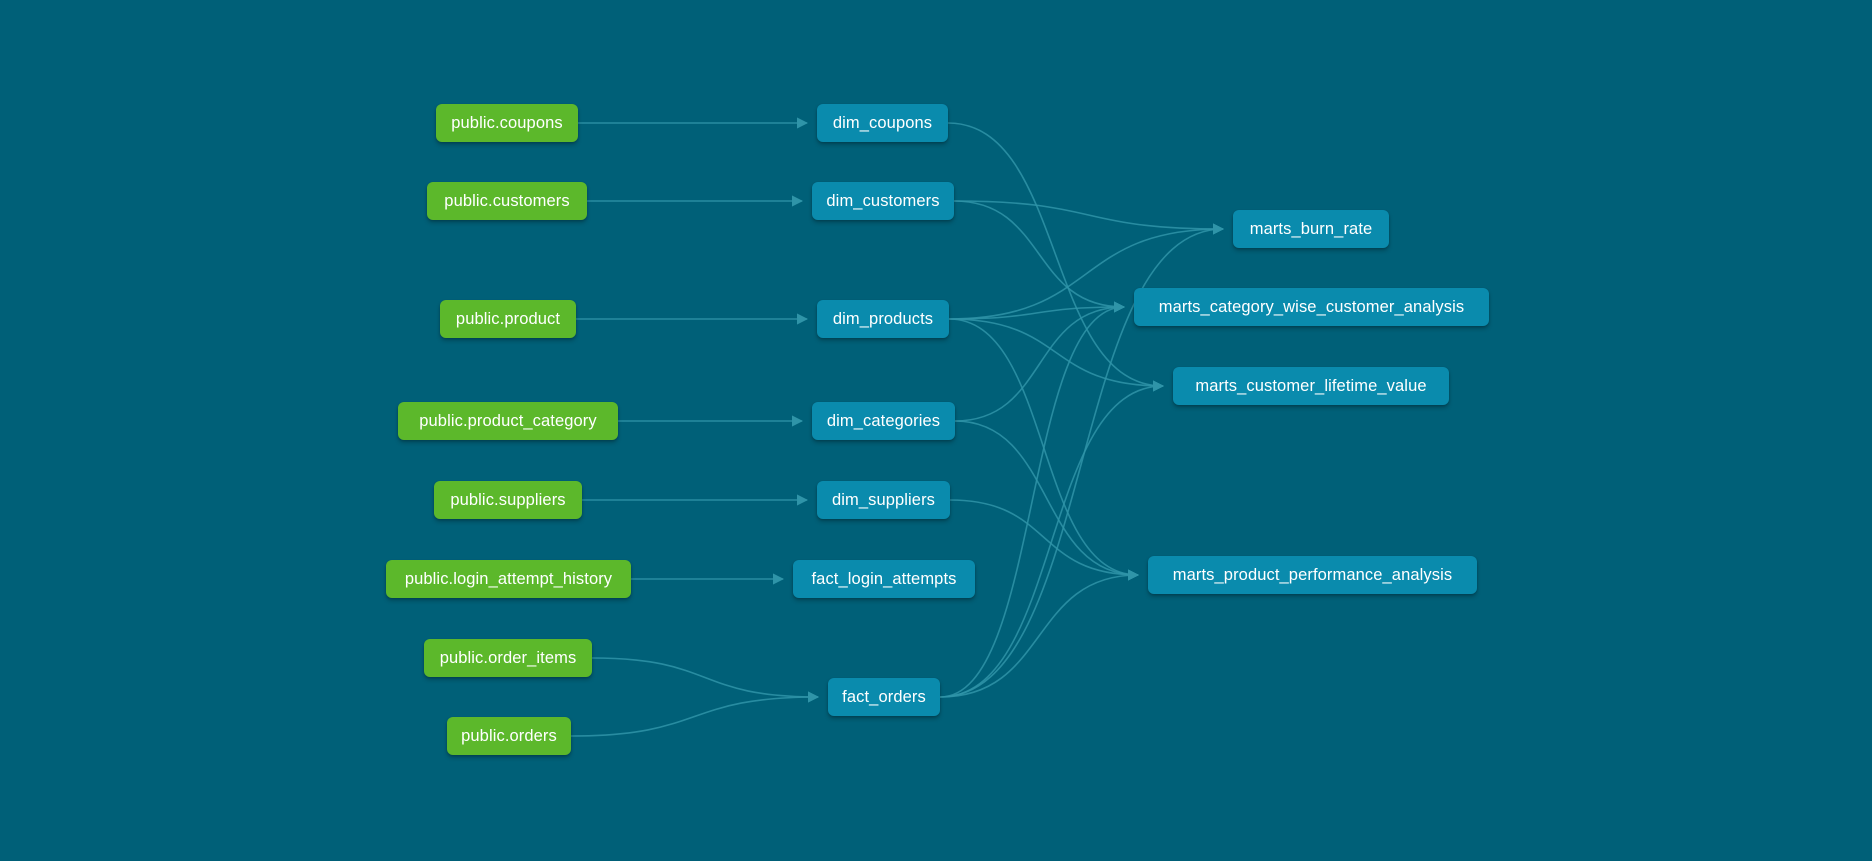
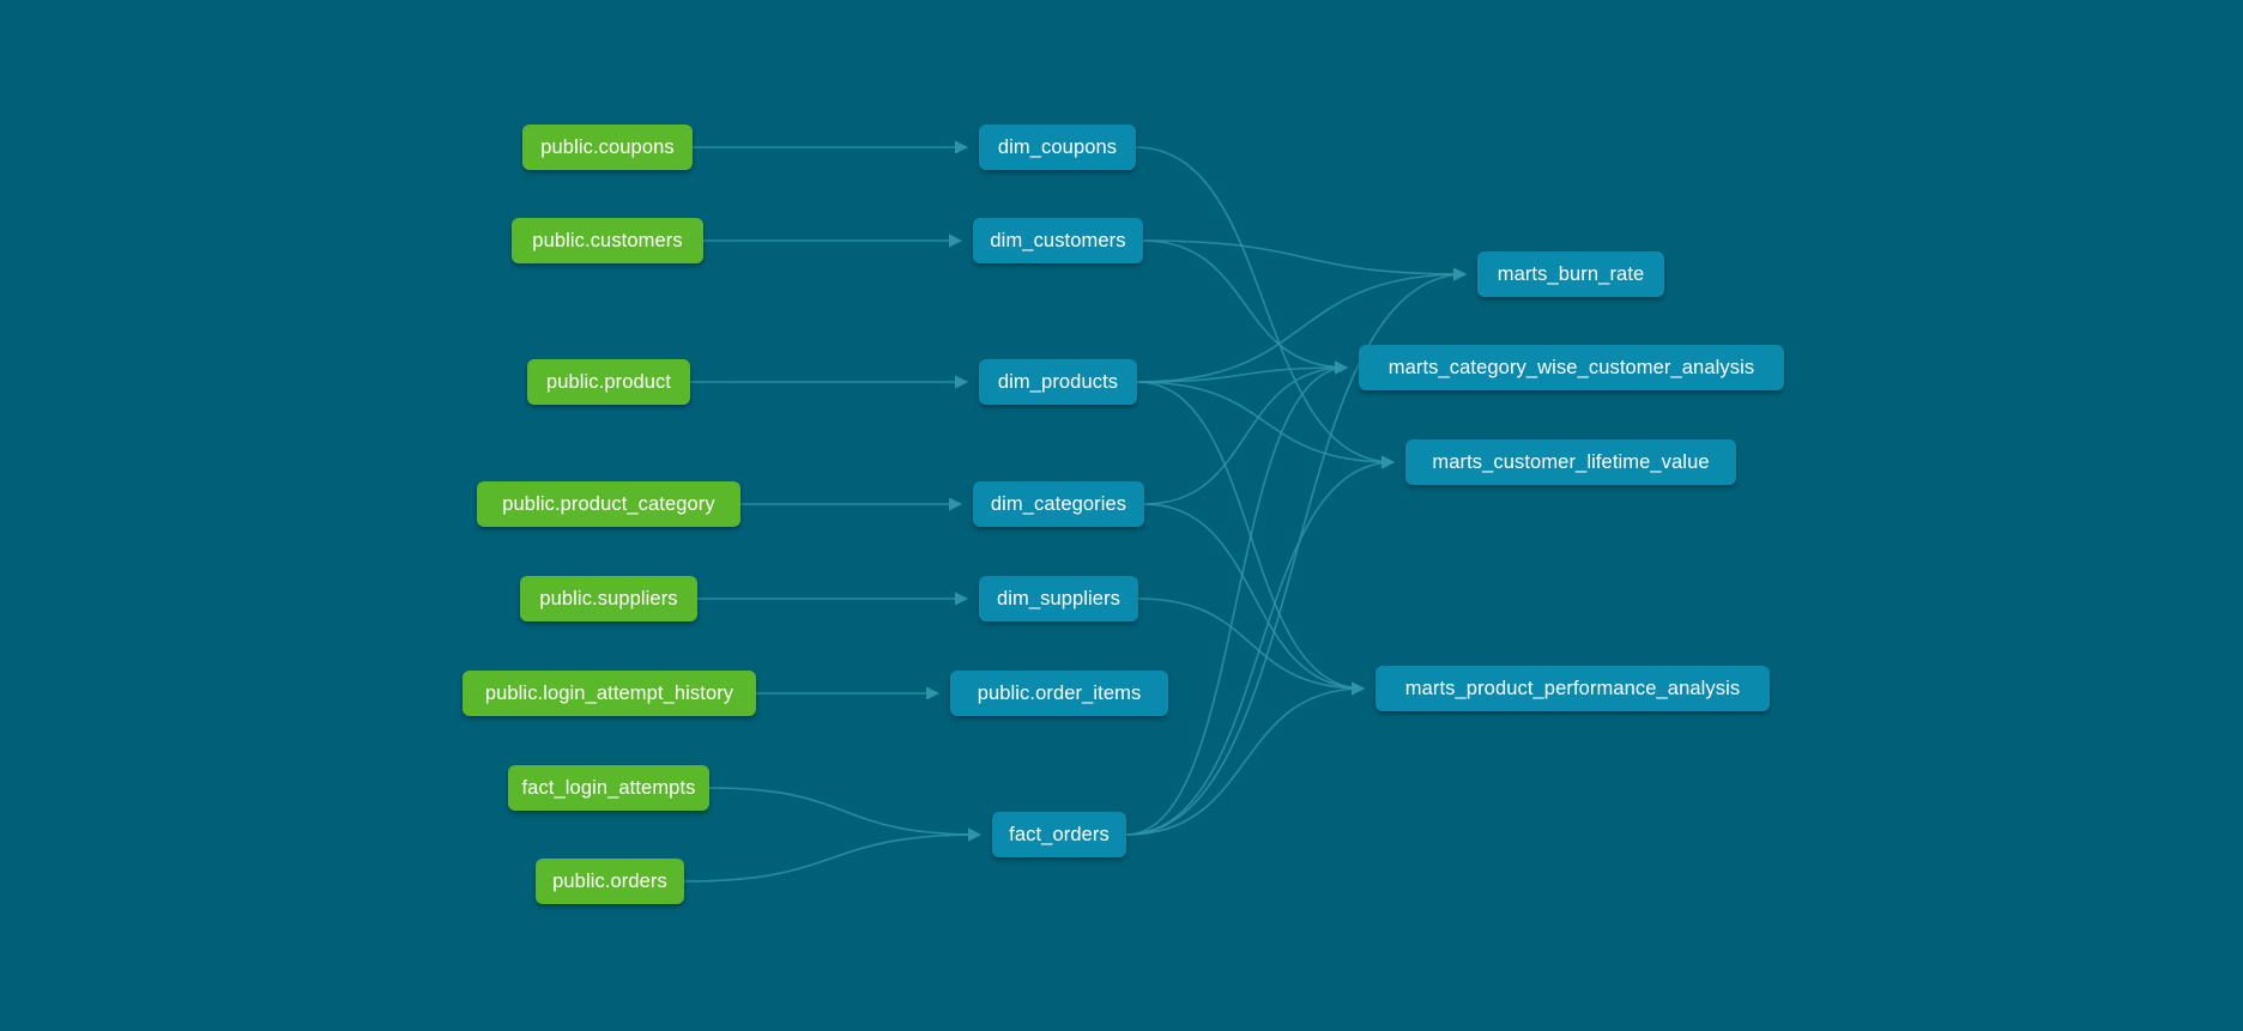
  public.coupons
  public.customers
  public.product
  public.product_category
  public.suppliers
  public.login_attempt_history
- public.order_items
+ fact_login_attempts
  public.orders
  dim_coupons
  dim_customers
  dim_products
  dim_categories
  dim_suppliers
- fact_login_attempts
+ public.order_items
  fact_orders
  marts_burn_rate
  marts_category_wise_customer_analysis
  marts_customer_lifetime_value
  marts_product_performance_analysis
